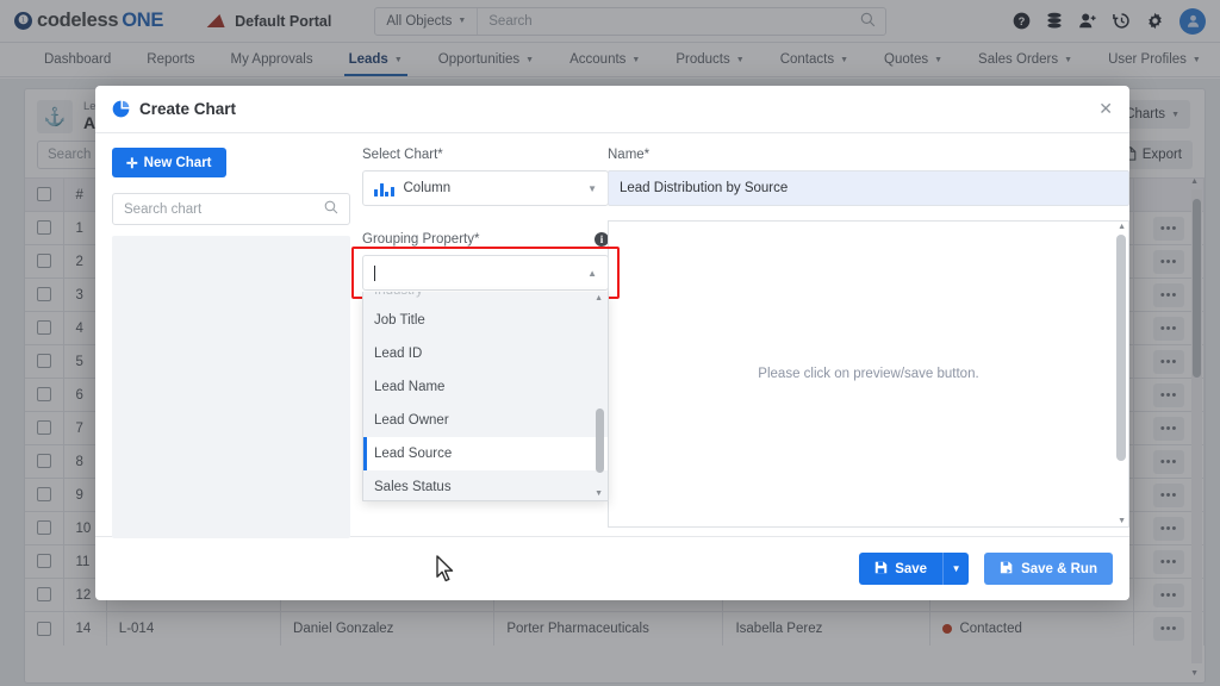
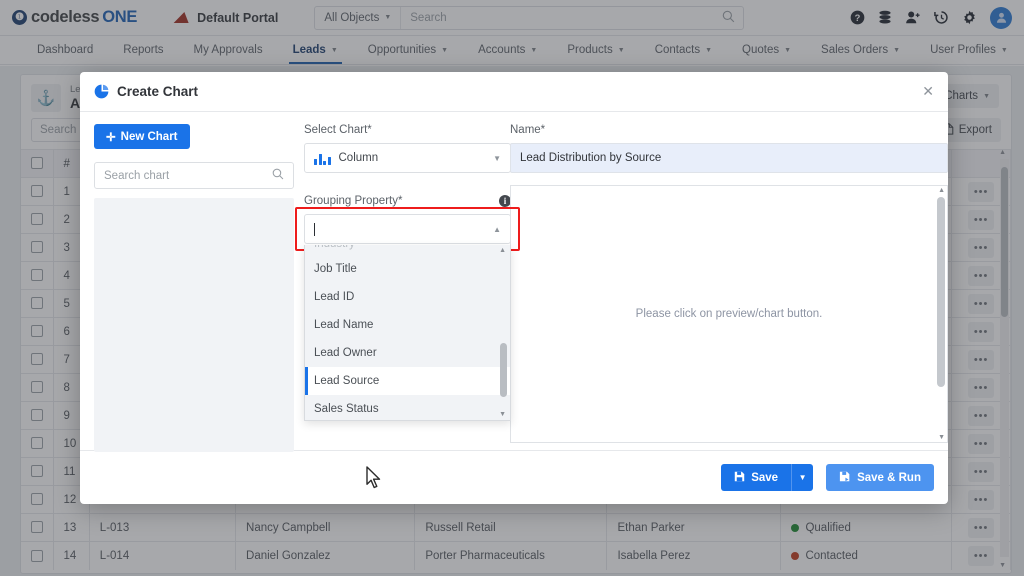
  ❶
  codeless
  ONE
  Default Portal
  All Objects
  Search
  ?
  Dashboard
  Reports
  My Approvals
  Leads
  Opportunities
  Accounts
  Products
  Contacts
  Quotes
  Sales Orders
  User Profiles
  ⚓
  Le
  A
  Charts
  Search
  Export
  	#
  	1						•••
  	2						•••
  	3						•••
  	4						•••
  	5						•••
  	6						•••
  	7						•••
  	8						•••
  	9						•••
  	10						•••
  	11						•••
  	12						•••
+ 	13	L-013	Nancy Campbell	Russell Retail	Ethan Parker	Qualified	•••
  	14	L-014	Daniel Gonzalez	Porter Pharmaceuticals	Isabella Perez	Contacted	•••
  Create Chart
  ✕
  ✛
  New Chart
  Search chart
  Select Chart*
  Column
  ▼
  Grouping Property*
  i
  ▲
  Job Title
  Lead ID
  Lead Name
  Lead Owner
  Lead Source
  Sales Status
  Name*
  Lead Distribution by Source
- Please click on preview/save button.
+ Please click on preview/chart button.
  Save
  ▼
  Save & Run
